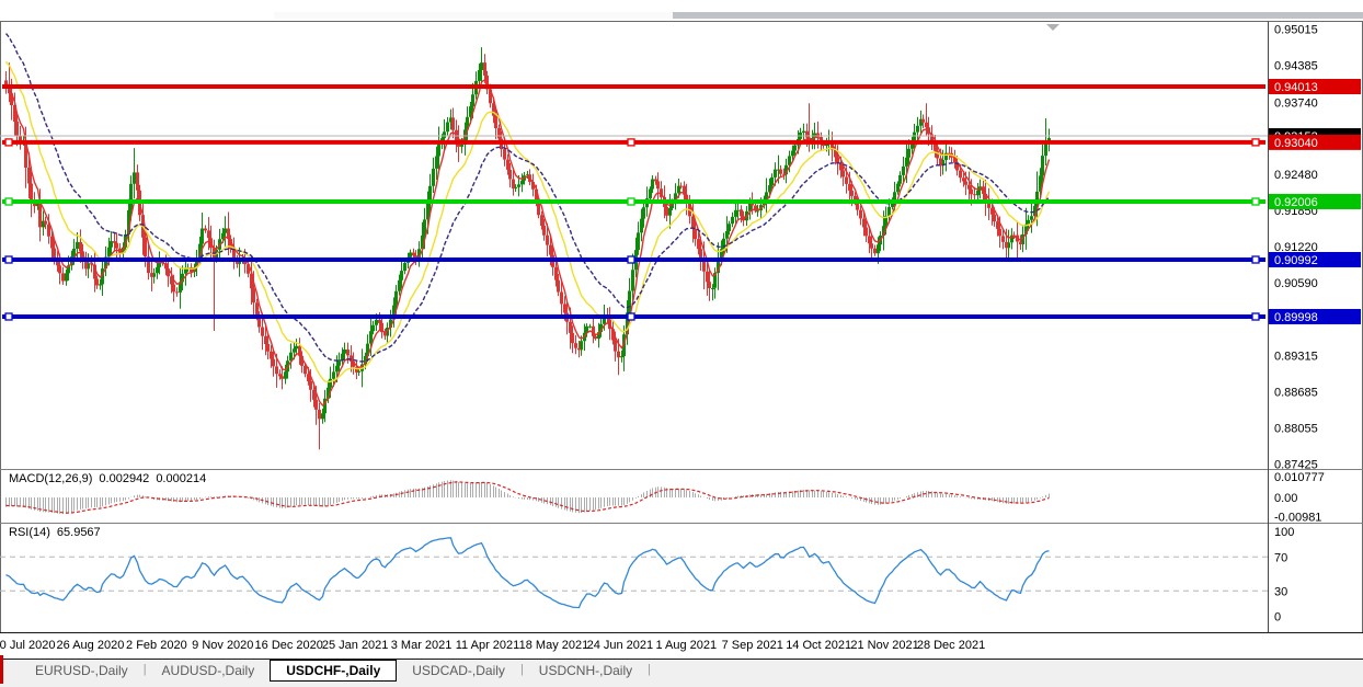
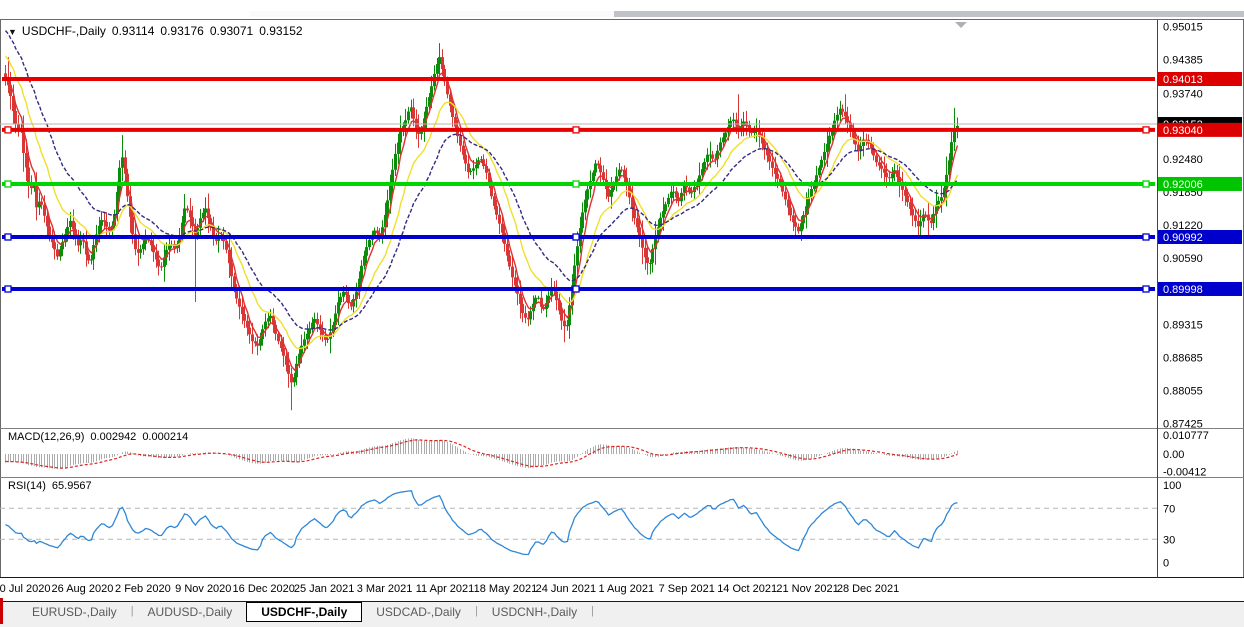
  0.95015
  0.94385
  0.93740
  0.92480
  0.91850
  0.91220
  0.90590
  0.89315
  0.88685
  0.88055
  0.87425
  0.010777
  0.00
- -0.00981
+ -0.00412
  100
  70
  30
  0
  0.94013
  0.93040
  0.92006
  0.90992
  0.89998
+ ▼ USDCHF-,Daily 0.93114 0.93176 0.93071 0.93152
  MACD(12,26,9) 0.002942 0.000214
  RSI(14) 65.9567
  0 Jul 2020
  26 Aug 2020
  2 Feb 2020
  9 Nov 2020
  16 Dec 2020
  25 Jan 2021
  3 Mar 2021
  11 Apr 2021
  18 May 2021
  24 Jun 2021
  1 Aug 2021
  7 Sep 2021
  14 Oct 2021
  21 Nov 2021
  28 Dec 2021
  EURUSD-,Daily
  |
  AUDUSD-,Daily
  USDCHF-,Daily
  USDCAD-,Daily
  |
  USDCNH-,Daily
  |
